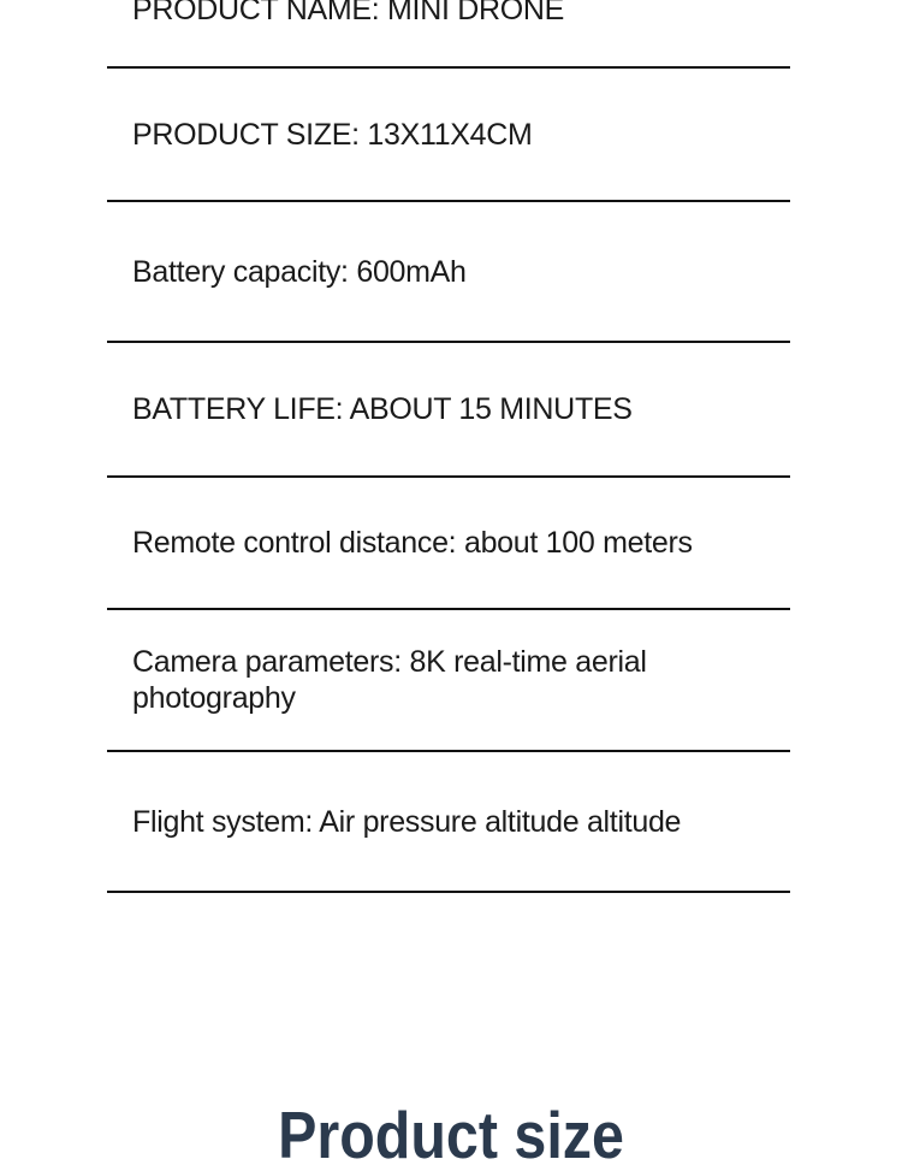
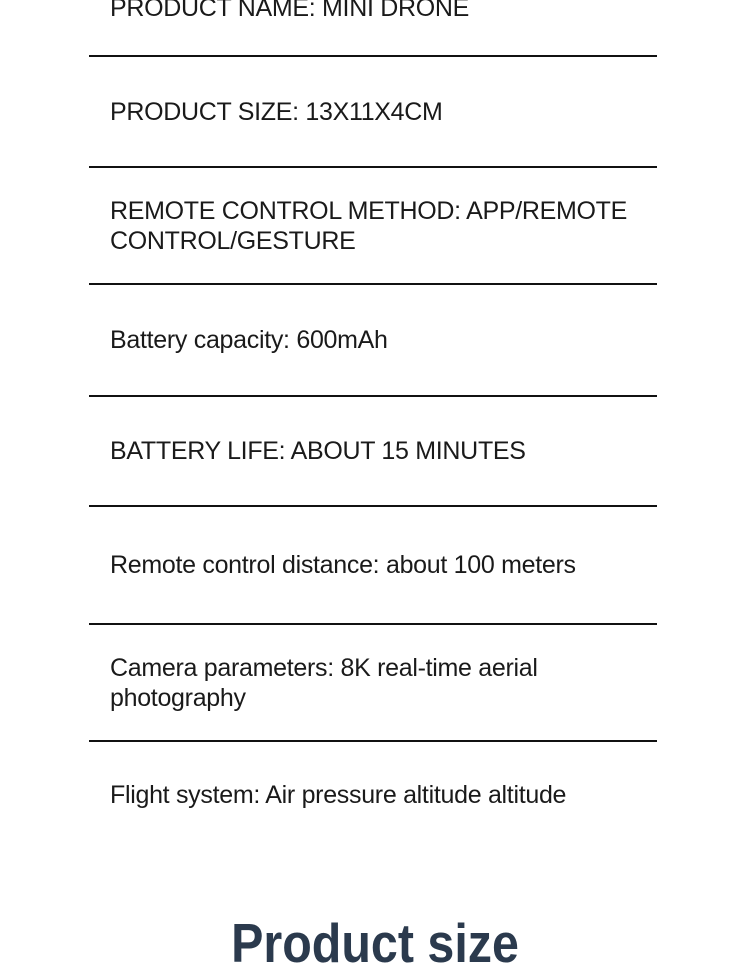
  PRODUCT NAME: MINI DRONE
  PRODUCT SIZE: 13X11X4CM
+ REMOTE CONTROL METHOD: APP/REMOTE CONTROL/GESTURE
  Battery capacity: 600mAh
  BATTERY LIFE: ABOUT 15 MINUTES
  Remote control distance: about 100 meters
  Camera parameters: 8K real-time aerial photography
  Flight system: Air pressure altitude altitude
  Product size
